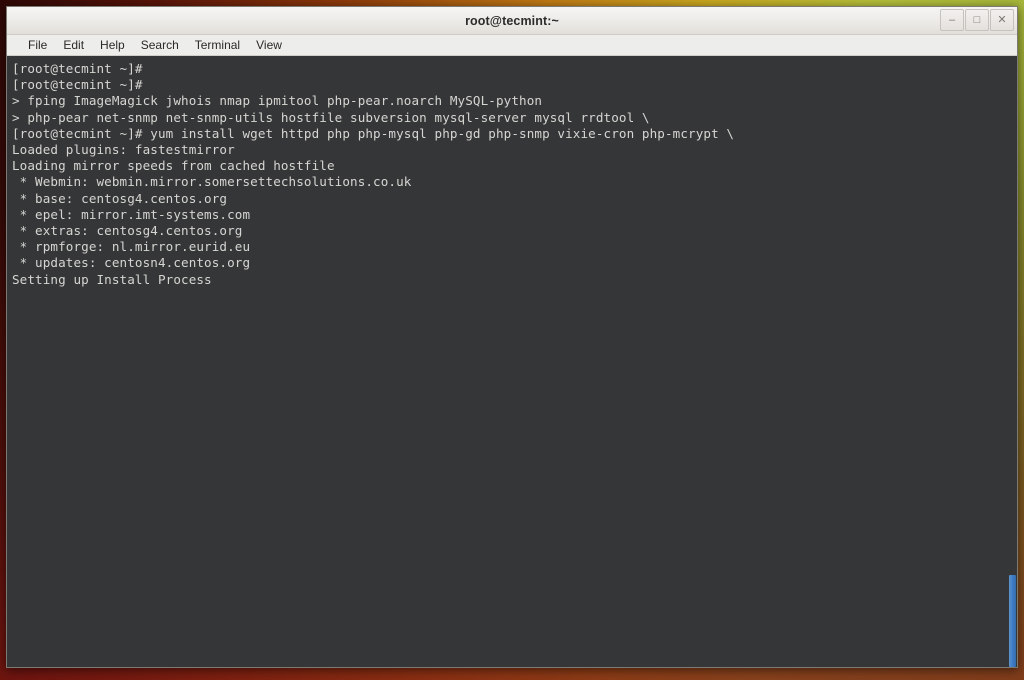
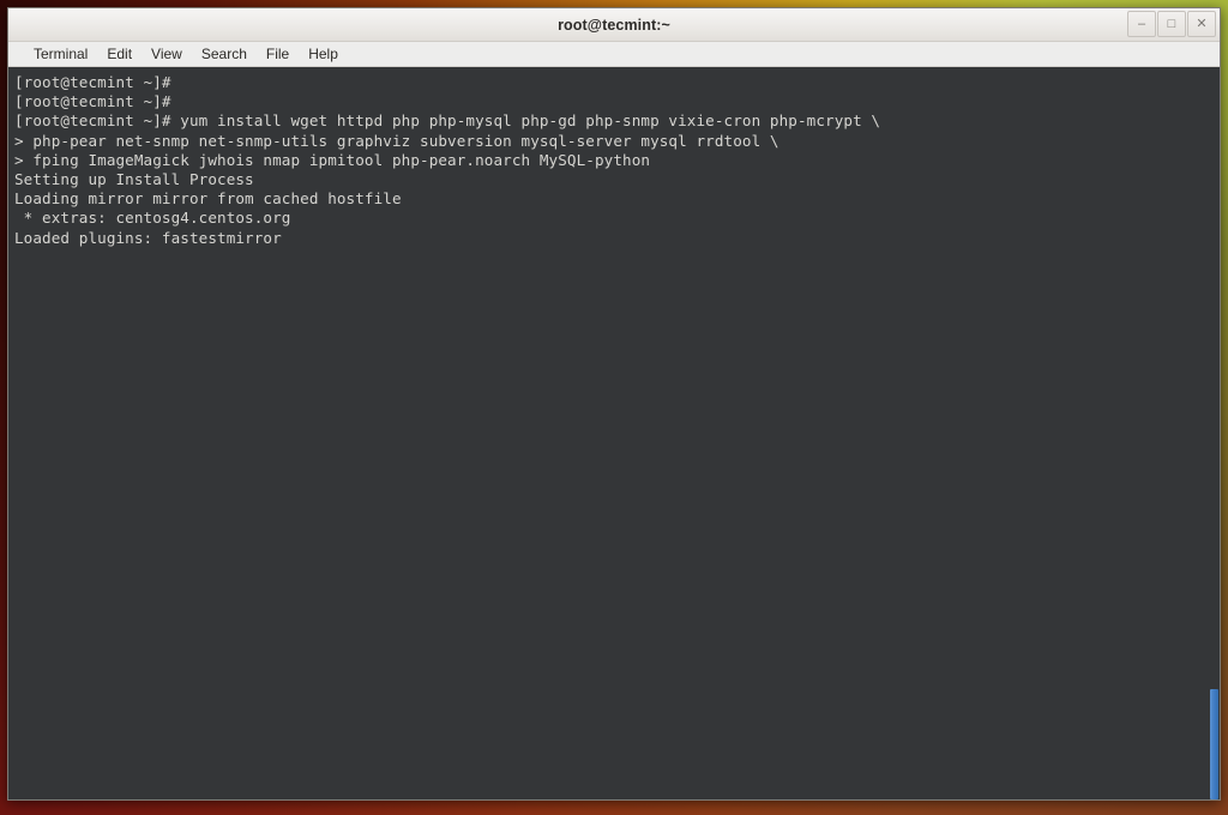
  root@tecmint:~
  –
  □
  ✕
- File
+ Terminal
  Edit
- Help
+ View
  Search
- Terminal
+ File
- View
+ Help
  [root@tecmint ~]#
  [root@tecmint ~]#
- > fping ImageMagick jwhois nmap ipmitool php-pear.noarch MySQL-python
+ [root@tecmint ~]# yum install wget httpd php php-mysql php-gd php-snmp vixie-cron php-mcrypt \
- > php-pear net-snmp net-snmp-utils hostfile subversion mysql-server mysql rrdtool \
+ > php-pear net-snmp net-snmp-utils graphviz subversion mysql-server mysql rrdtool \
- [root@tecmint ~]# yum install wget httpd php php-mysql php-gd php-snmp vixie-cron php-mcrypt \
+ > fping ImageMagick jwhois nmap ipmitool php-pear.noarch MySQL-python
- Loaded plugins: fastestmirror
+ Setting up Install Process
- Loading mirror speeds from cached hostfile
+ Loading mirror mirror from cached hostfile
- * Webmin: webmin.mirror.somersettechsolutions.co.uk
- * base: centosg4.centos.org
- * epel: mirror.imt-systems.com
  * extras: centosg4.centos.org
- * rpmforge: nl.mirror.eurid.eu
- * updates: centosn4.centos.org
- Setting up Install Process
+ Loaded plugins: fastestmirror
